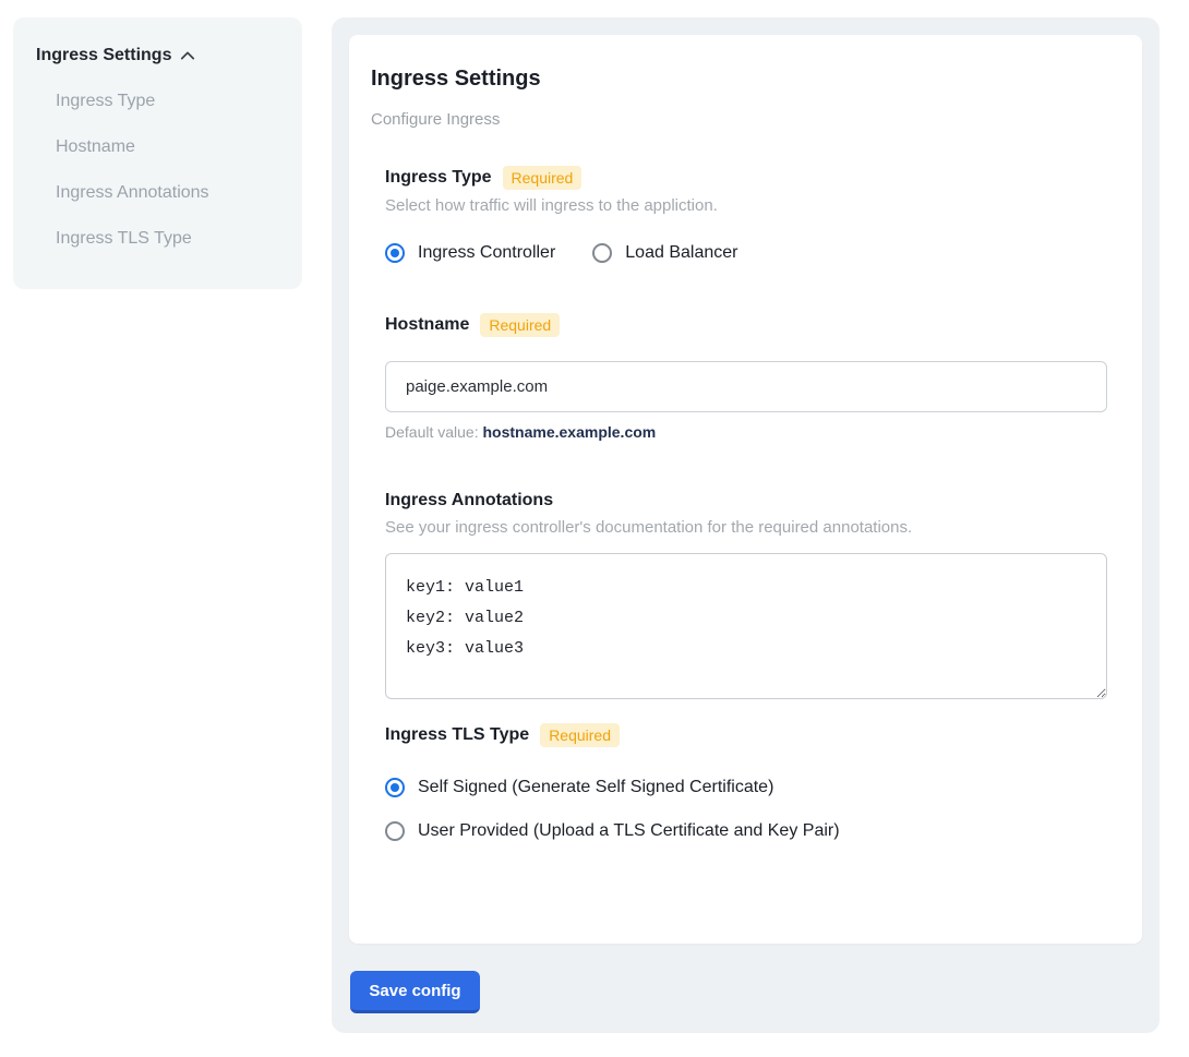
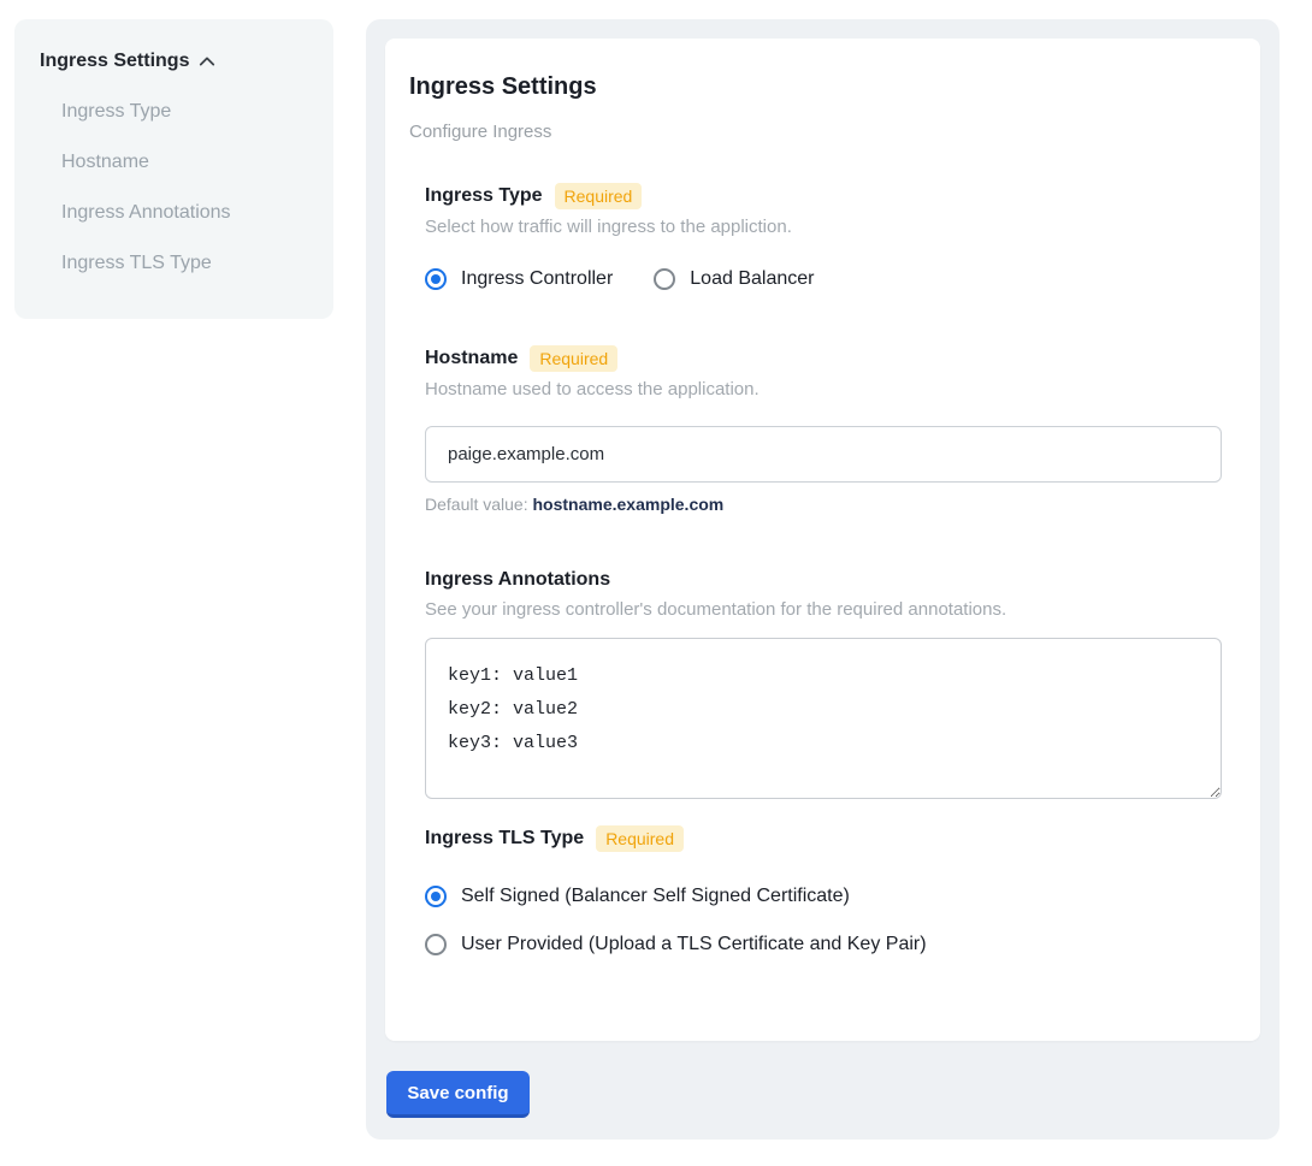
  Ingress Settings
  Ingress Type
  Hostname
  Ingress Annotations
  Ingress TLS Type
  Ingress Settings
  Configure Ingress
  Ingress Type
  Required
  Select how traffic will ingress to the appliction.
  Ingress Controller
  Load Balancer
  Hostname
  Required
+ Hostname used to access the application.
  paige.example.com
  Default value: hostname.example.com
  Ingress Annotations
  See your ingress controller's documentation for the required annotations.
  key1: value1
  key2: value2
  key3: value3
  Ingress TLS Type
  Required
- Self Signed (Generate Self Signed Certificate)
+ Self Signed (Balancer Self Signed Certificate)
  User Provided (Upload a TLS Certificate and Key Pair)
  Save config
